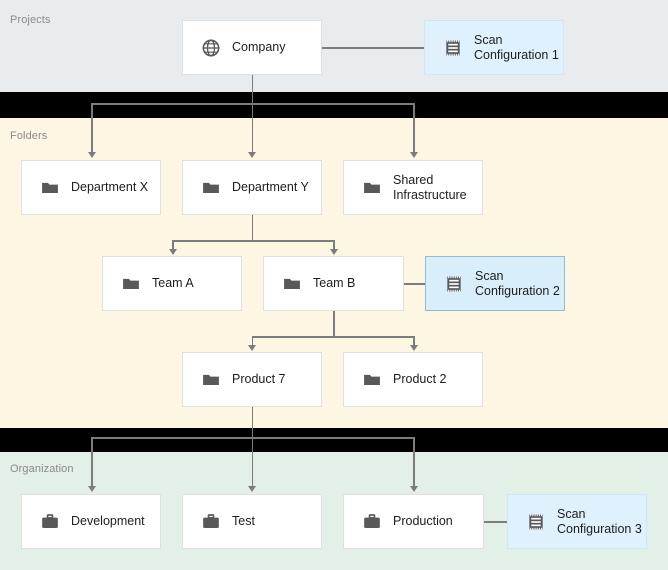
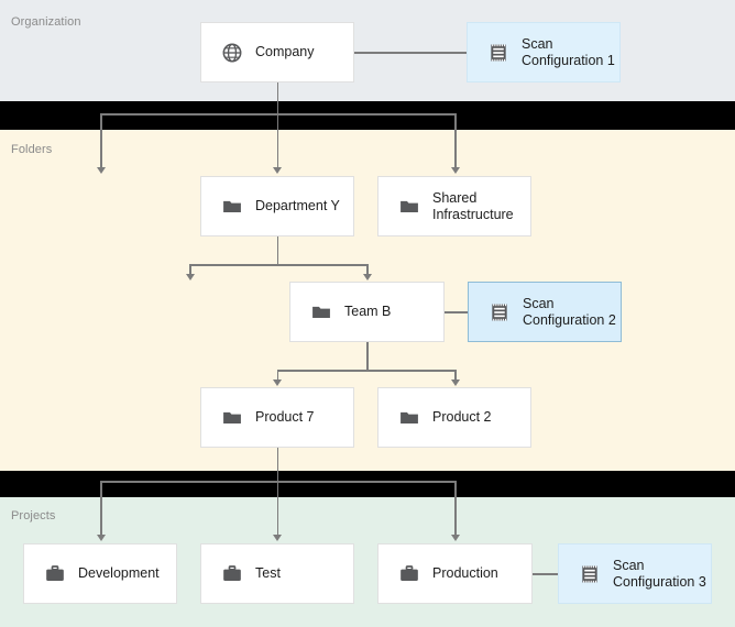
- Projects
+ Organization
  Folders
- Organization
+ Projects
  Company
  Scan
  Configuration 1
- Department X
  Department Y
  Shared
  Infrastructure
- Team A
  Team B
  Scan
  Configuration 2
  Product 7
  Product 2
  Development
  Test
  Production
  Scan
  Configuration 3
